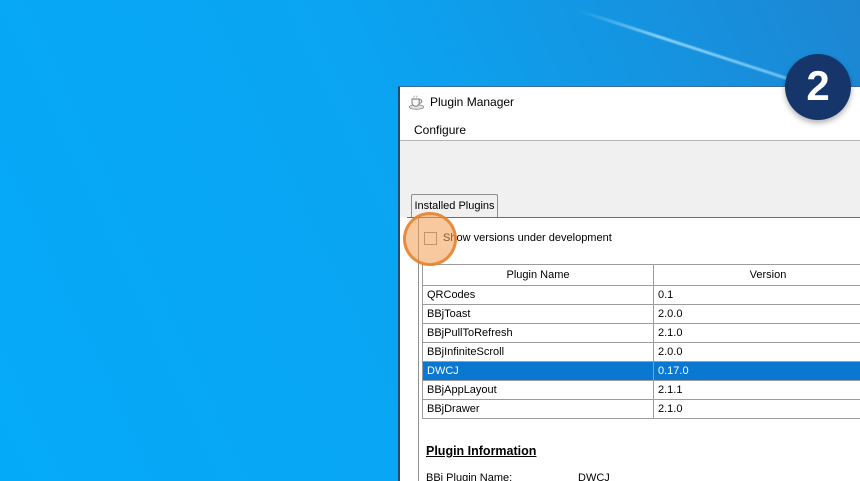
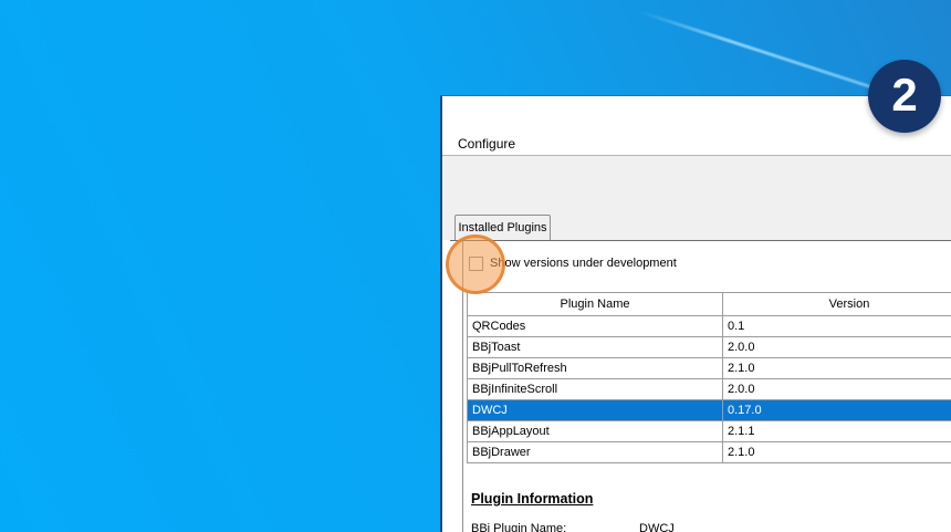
- Plugin Manager
  Configure
  Installed Plugins
  Show versions under development
  Plugin Name	Version
  QRCodes	0.1
  BBjToast	2.0.0
  BBjPullToRefresh	2.1.0
  BBjInfiniteScroll	2.0.0
  DWCJ	0.17.0
  BBjAppLayout	2.1.1
  BBjDrawer	2.1.0
  Plugin Information
  BBj Plugin Name:
  DWCJ
  2
